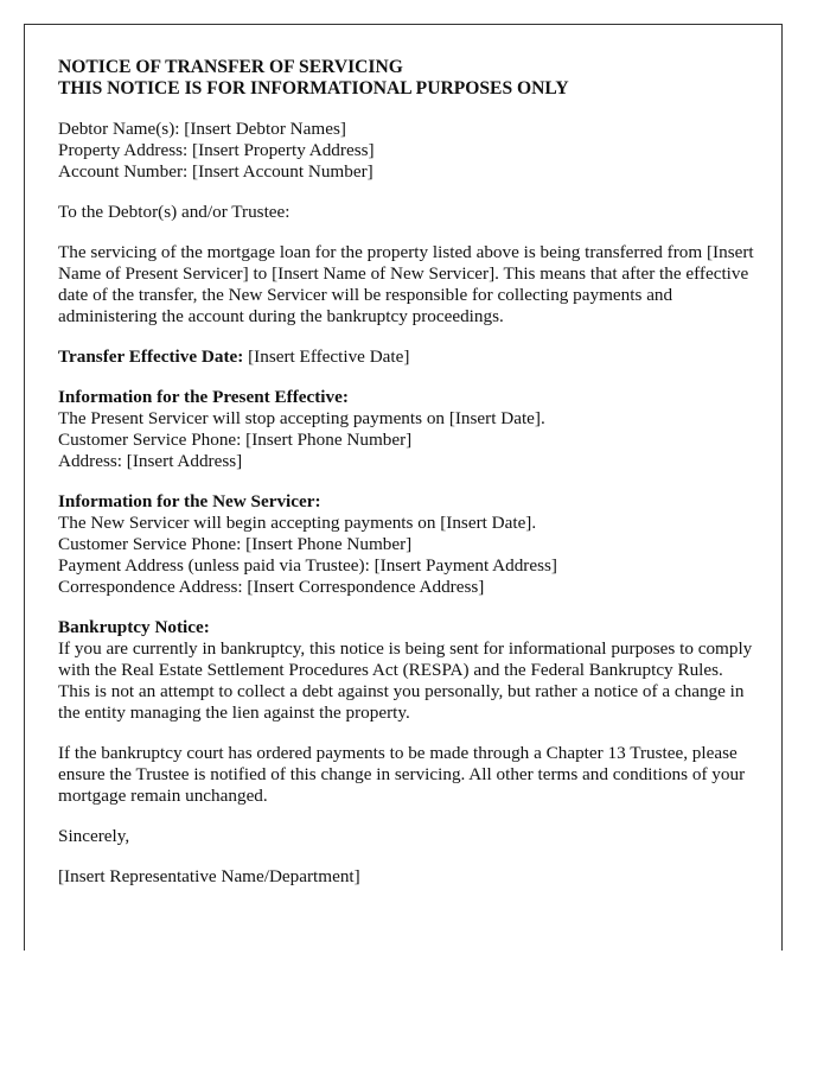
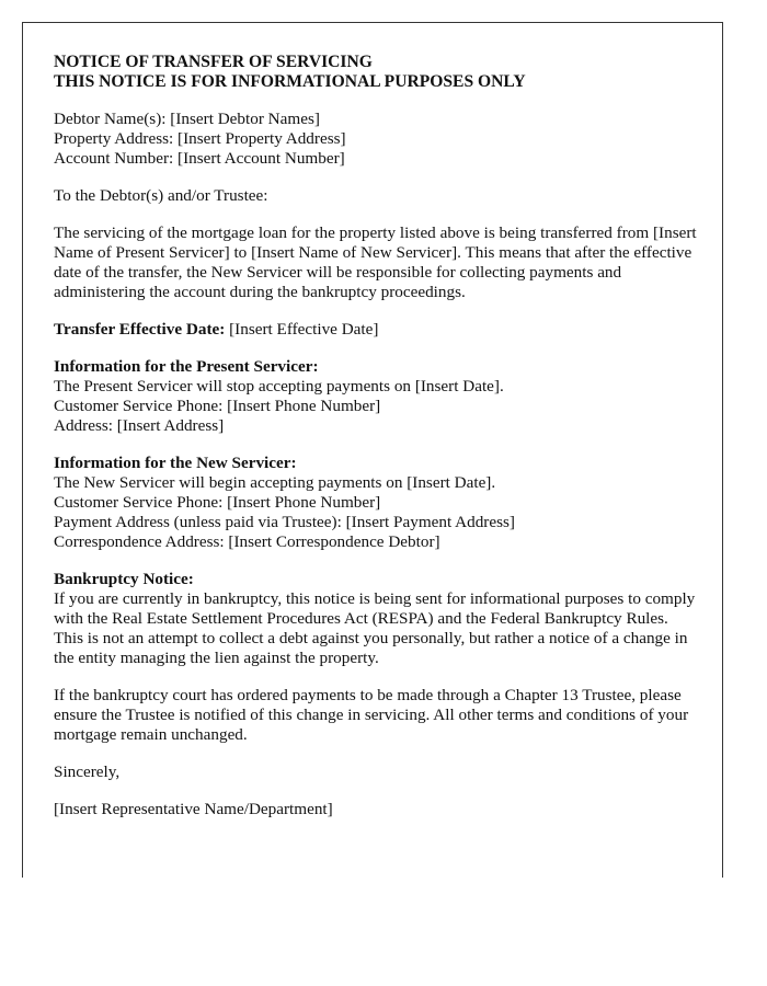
  NOTICE OF TRANSFER OF SERVICING
  THIS NOTICE IS FOR INFORMATIONAL PURPOSES ONLY
  Debtor Name(s): [Insert Debtor Names]
  Property Address: [Insert Property Address]
  Account Number: [Insert Account Number]
  To the Debtor(s) and/or Trustee:
  The servicing of the mortgage loan for the property listed above is being transferred from [Insert Name of Present Servicer] to [Insert Name of New Servicer]. This means that after the effective date of the transfer, the New Servicer will be responsible for collecting payments and administering the account during the bankruptcy proceedings.
  Transfer Effective Date: [Insert Effective Date]
- Information for the Present Effective:
+ Information for the Present Servicer:
  The Present Servicer will stop accepting payments on [Insert Date].
  Customer Service Phone: [Insert Phone Number]
  Address: [Insert Address]
  Information for the New Servicer:
  The New Servicer will begin accepting payments on [Insert Date].
  Customer Service Phone: [Insert Phone Number]
  Payment Address (unless paid via Trustee): [Insert Payment Address]
- Correspondence Address: [Insert Correspondence Address]
+ Correspondence Address: [Insert Correspondence Debtor]
  Bankruptcy Notice:
  If you are currently in bankruptcy, this notice is being sent for informational purposes to comply with the Real Estate Settlement Procedures Act (RESPA) and the Federal Bankruptcy Rules. This is not an attempt to collect a debt against you personally, but rather a notice of a change in the entity managing the lien against the property.
  If the bankruptcy court has ordered payments to be made through a Chapter 13 Trustee, please ensure the Trustee is notified of this change in servicing. All other terms and conditions of your mortgage remain unchanged.
  Sincerely,
  [Insert Representative Name/Department]
